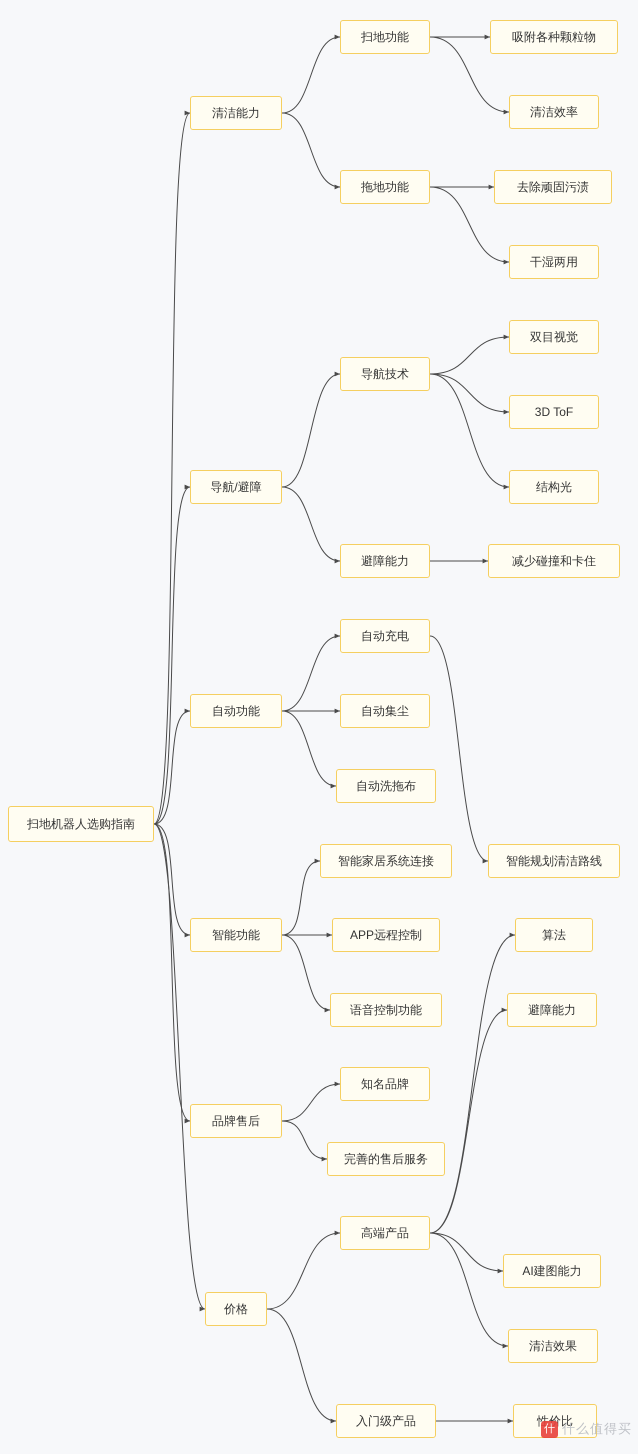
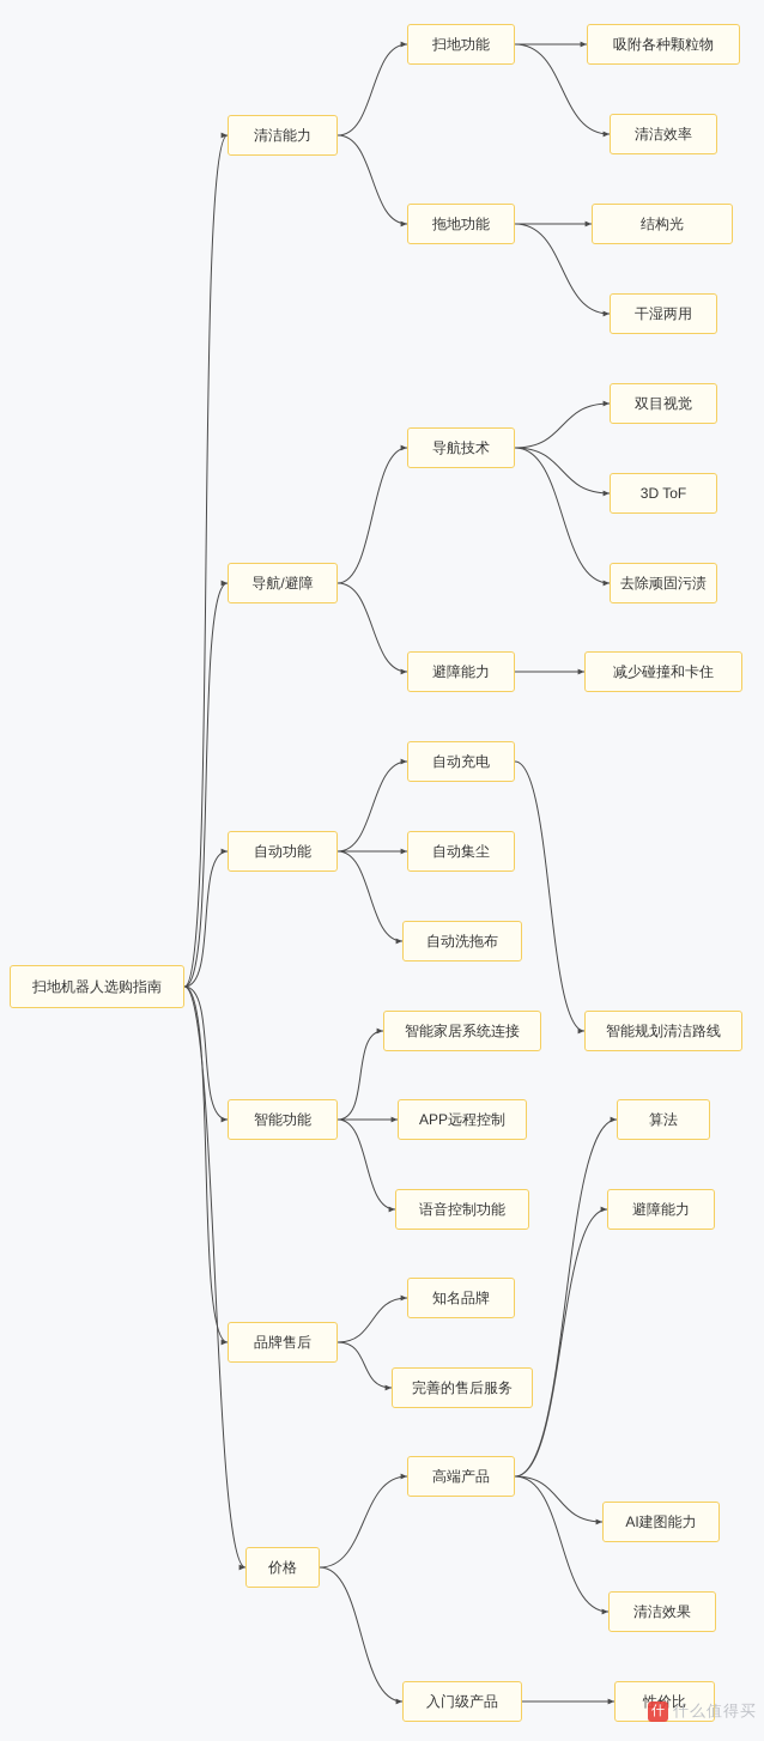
  扫地机器人选购指南
  清洁能力
  扫地功能
  吸附各种颗粒物
  清洁效率
  拖地功能
- 去除顽固污渍
+ 结构光
  干湿两用
  导航/避障
  导航技术
  双目视觉
  3D ToF
- 结构光
+ 去除顽固污渍
  避障能力
  减少碰撞和卡住
  自动功能
  自动充电
  自动集尘
  自动洗拖布
  智能功能
  智能家居系统连接
  APP远程控制
  语音控制功能
  智能规划清洁路线
  品牌售后
  知名品牌
  完善的售后服务
  价格
  高端产品
  算法
  避障能力
  AI建图能力
  清洁效果
  入门级产品
  什
  什么值得买
